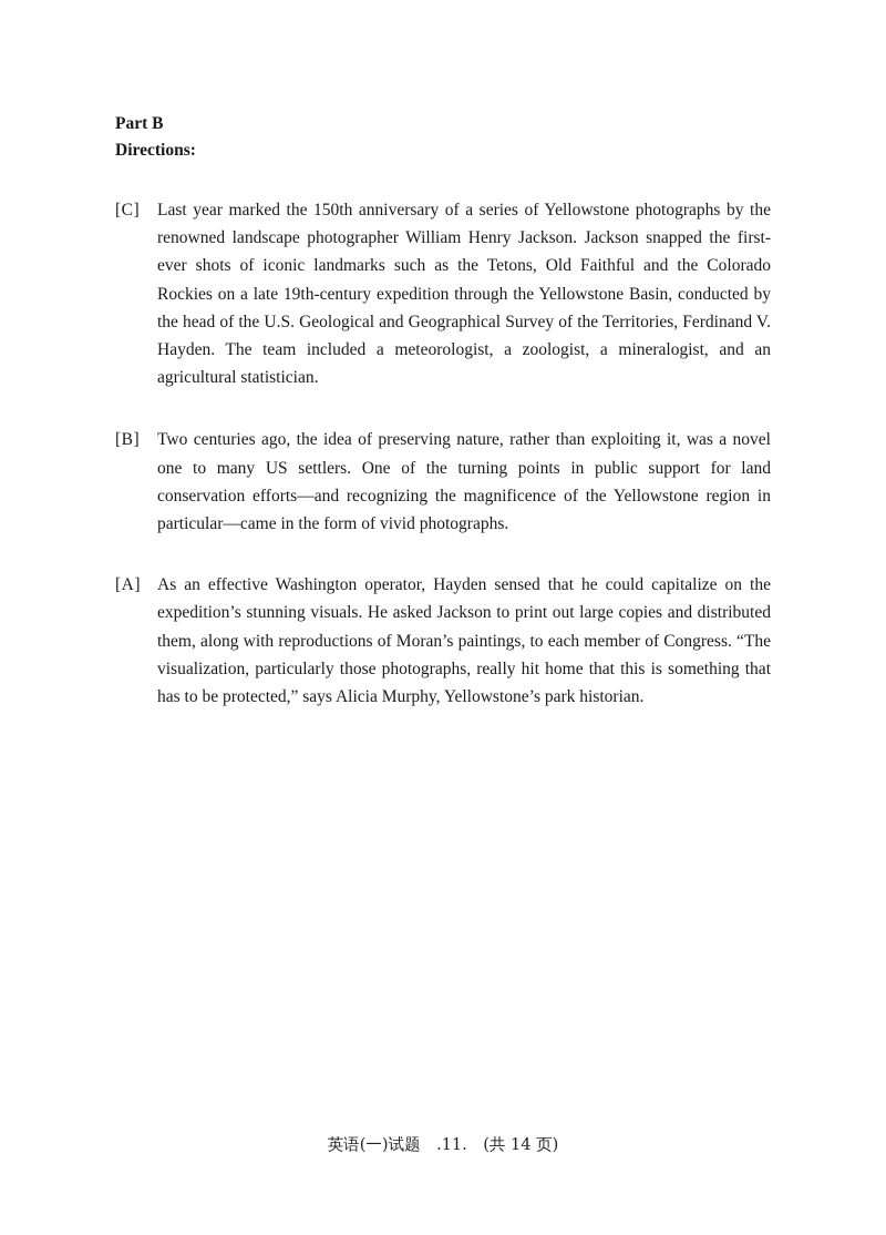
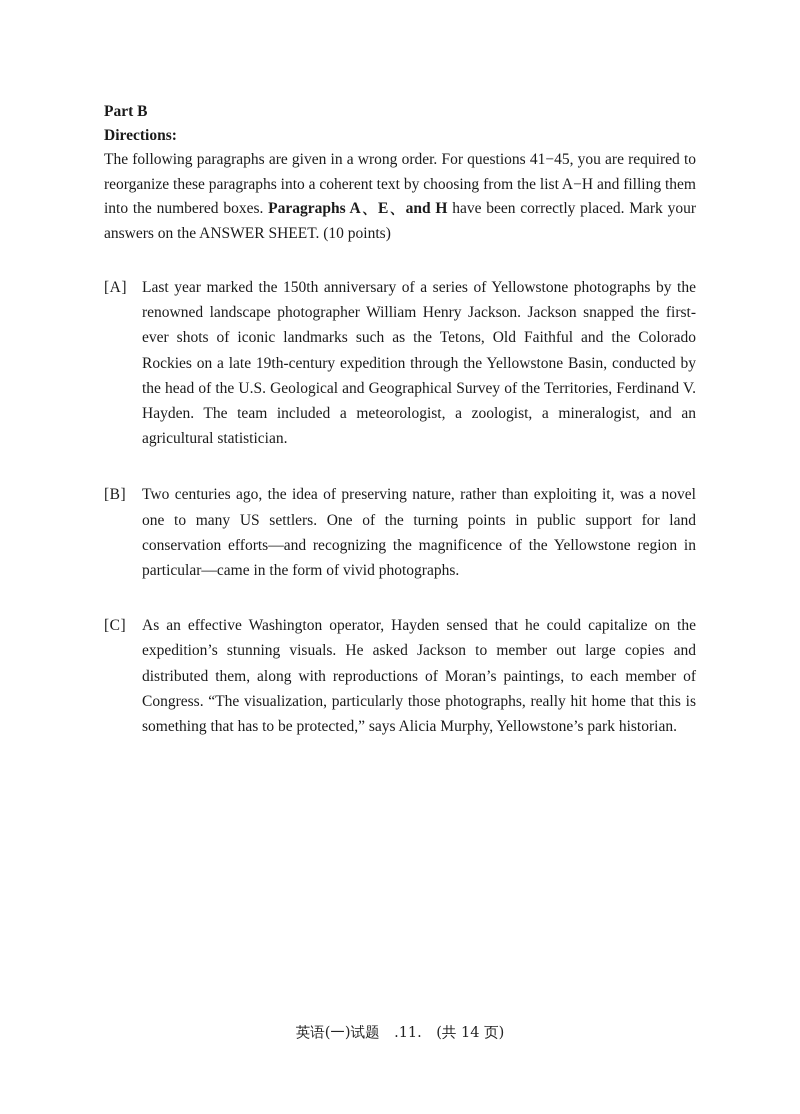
  Part B
  Directions:
+ The following paragraphs are given in a wrong order. For questions 41−45, you are required to reorganize these paragraphs into a coherent text by choosing from the list A−H and filling them into the numbered boxes. Paragraphs A、E、and H have been correctly placed. Mark your answers on the ANSWER SHEET. (10 points)
- [C]
+ [A]
  Last year marked the 150th anniversary of a series of Yellowstone photographs by the renowned landscape photographer William Henry Jackson. Jackson snapped the first-ever shots of iconic landmarks such as the Tetons, Old Faithful and the Colorado Rockies on a late 19th-century expedition through the Yellowstone Basin, conducted by the head of the U.S. Geological and Geographical Survey of the Territories, Ferdinand V. Hayden. The team included a meteorologist, a zoologist, a mineralogist, and an agricultural statistician.
  [B]
  Two centuries ago, the idea of preserving nature, rather than exploiting it, was a novel one to many US settlers. One of the turning points in public support for land conservation efforts—and recognizing the magnificence of the Yellowstone region in particular—came in the form of vivid photographs.
- [A]
+ [C]
- As an effective Washington operator, Hayden sensed that he could capitalize on the expedition’s stunning visuals. He asked Jackson to print out large copies and distributed them, along with reproductions of Moran’s paintings, to each member of Congress. “The visualization, particularly those photographs, really hit home that this is something that has to be protected,” says Alicia Murphy, Yellowstone’s park historian.
+ As an effective Washington operator, Hayden sensed that he could capitalize on the expedition’s stunning visuals. He asked Jackson to member out large copies and distributed them, along with reproductions of Moran’s paintings, to each member of Congress. “The visualization, particularly those photographs, really hit home that this is something that has to be protected,” says Alicia Murphy, Yellowstone’s park historian.
  英语(一)试题 .11. (共 14 页)
